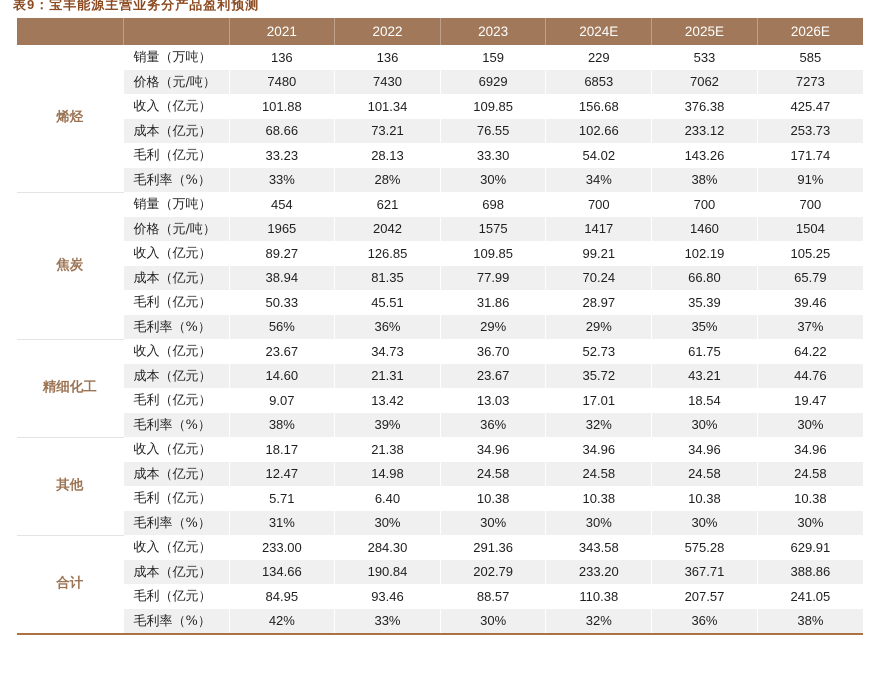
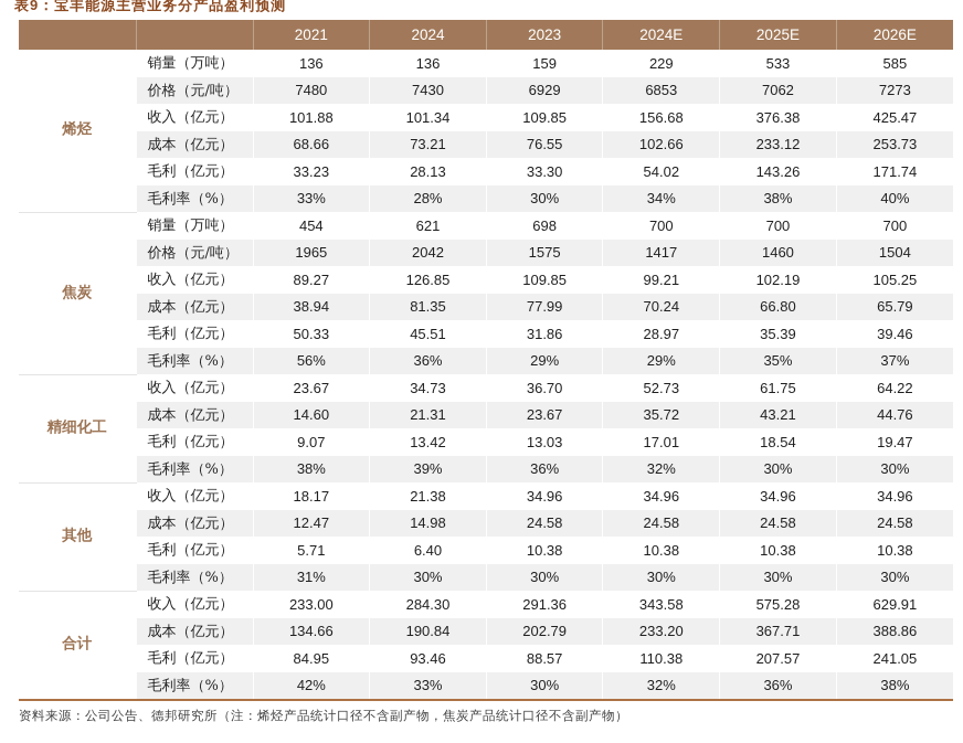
  表9：宝丰能源主营业务分产品盈利预测
- 		2021	2022	2023	2024E	2025E	2026E
+ 		2021	2024	2023	2024E	2025E	2026E
  烯烃	销量（万吨）	136	136	159	229	533	585
  价格（元/吨）	7480	7430	6929	6853	7062	7273
  收入（亿元）	101.88	101.34	109.85	156.68	376.38	425.47
  成本（亿元）	68.66	73.21	76.55	102.66	233.12	253.73
  毛利（亿元）	33.23	28.13	33.30	54.02	143.26	171.74
- 毛利率（%）	33%	28%	30%	34%	38%	91%
+ 毛利率（%）	33%	28%	30%	34%	38%	40%
  焦炭	销量（万吨）	454	621	698	700	700	700
  价格（元/吨）	1965	2042	1575	1417	1460	1504
  收入（亿元）	89.27	126.85	109.85	99.21	102.19	105.25
  成本（亿元）	38.94	81.35	77.99	70.24	66.80	65.79
  毛利（亿元）	50.33	45.51	31.86	28.97	35.39	39.46
  毛利率（%）	56%	36%	29%	29%	35%	37%
  精细化工	收入（亿元）	23.67	34.73	36.70	52.73	61.75	64.22
  成本（亿元）	14.60	21.31	23.67	35.72	43.21	44.76
  毛利（亿元）	9.07	13.42	13.03	17.01	18.54	19.47
  毛利率（%）	38%	39%	36%	32%	30%	30%
  其他	收入（亿元）	18.17	21.38	34.96	34.96	34.96	34.96
  成本（亿元）	12.47	14.98	24.58	24.58	24.58	24.58
  毛利（亿元）	5.71	6.40	10.38	10.38	10.38	10.38
  毛利率（%）	31%	30%	30%	30%	30%	30%
  合计	收入（亿元）	233.00	284.30	291.36	343.58	575.28	629.91
  成本（亿元）	134.66	190.84	202.79	233.20	367.71	388.86
  毛利（亿元）	84.95	93.46	88.57	110.38	207.57	241.05
  毛利率（%）	42%	33%	30%	32%	36%	38%
+ 资料来源：公司公告、德邦研究所（注：烯烃产品统计口径不含副产物，焦炭产品统计口径不含副产物）
